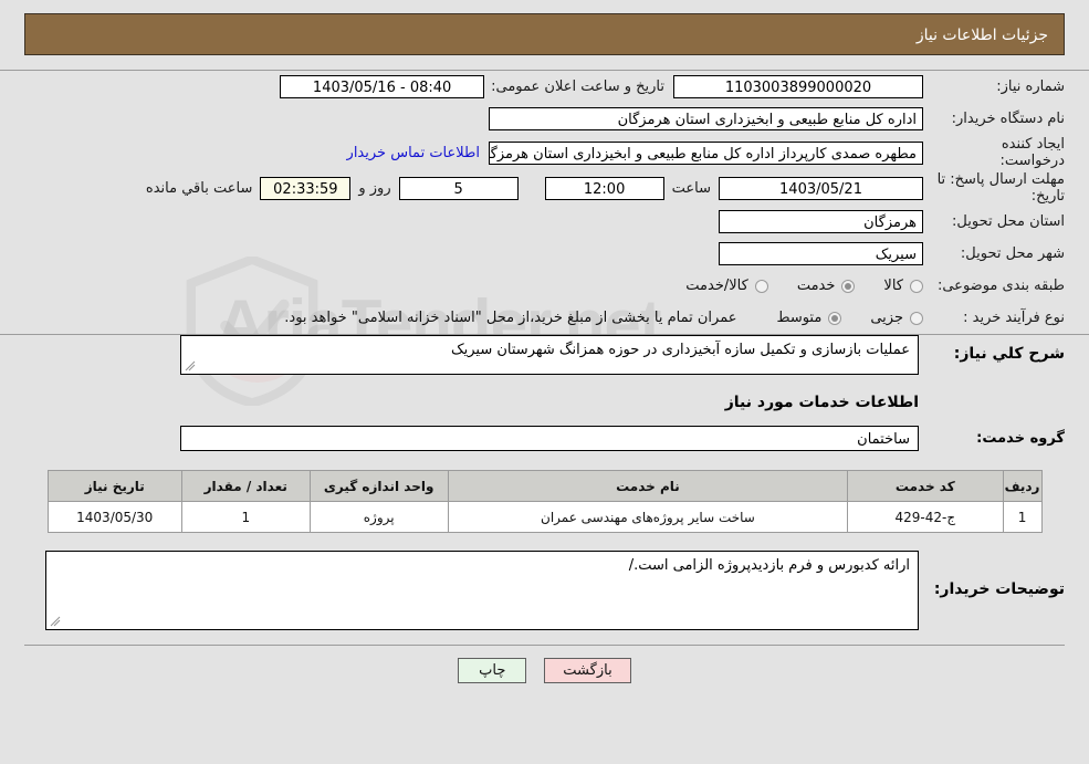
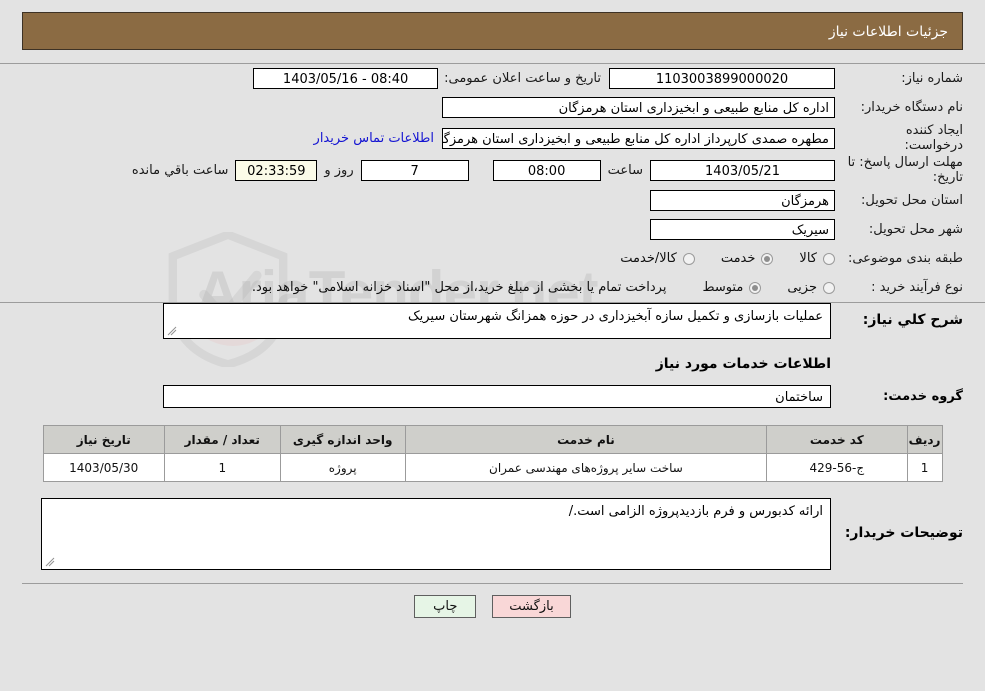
  AriaTender.net
  جزئیات اطلاعات نیاز
  شماره نیاز:
  1103003899000020
  تاریخ و ساعت اعلان عمومی:
  08:40 - 1403/05/16
  نام دستگاه خریدار:
  اداره کل منابع طبیعی و ابخیزداری استان هرمزگان
  ایجاد کننده درخواست:
  مطهره صمدی کارپرداز اداره کل منابع طبیعی و ابخیزداری استان هرمزگا
  اطلاعات تماس خریدار
  مهلت ارسال پاسخ: تا تاریخ:
  1403/05/21
  ساعت
- 12:00
+ 08:00
- 5
+ 7
  روز و
  02:33:59
  ساعت باقي مانده
  استان محل تحویل:
  هرمزگان
  شهر محل تحویل:
  سیریک
  طبقه بندی موضوعی:
  کالا
  خدمت
  کالا/خدمت
  نوع فرآیند خرید :
  جزیی
  متوسط
- عمران تمام یا بخشی از مبلغ خرید،از محل "اسناد خزانه اسلامی" خواهد بود.
+ پرداخت تمام یا بخشی از مبلغ خرید،از محل "اسناد خزانه اسلامی" خواهد بود.
  شرح کلي نیاز:
  عملیات بازسازی و تکمیل سازه آبخیزداری در حوزه همزانگ شهرستان سیریک
  اطلاعات خدمات مورد نیاز
  گروه خدمت:
  ساختمان
  ردیف	کد خدمت	نام خدمت	واحد اندازه گیری	تعداد / مقدار	تاریخ نیاز
- 1	ج-42-429	ساخت سایر پروژه‌های مهندسی عمران	پروژه	1	1403/05/30
+ 1	ج-56-429	ساخت سایر پروژه‌های مهندسی عمران	پروژه	1	1403/05/30
  توضیحات خریدار:
  ارائه کدبورس و فرم بازدیدپروژه الزامی است./
  بازگشت
  چاپ
